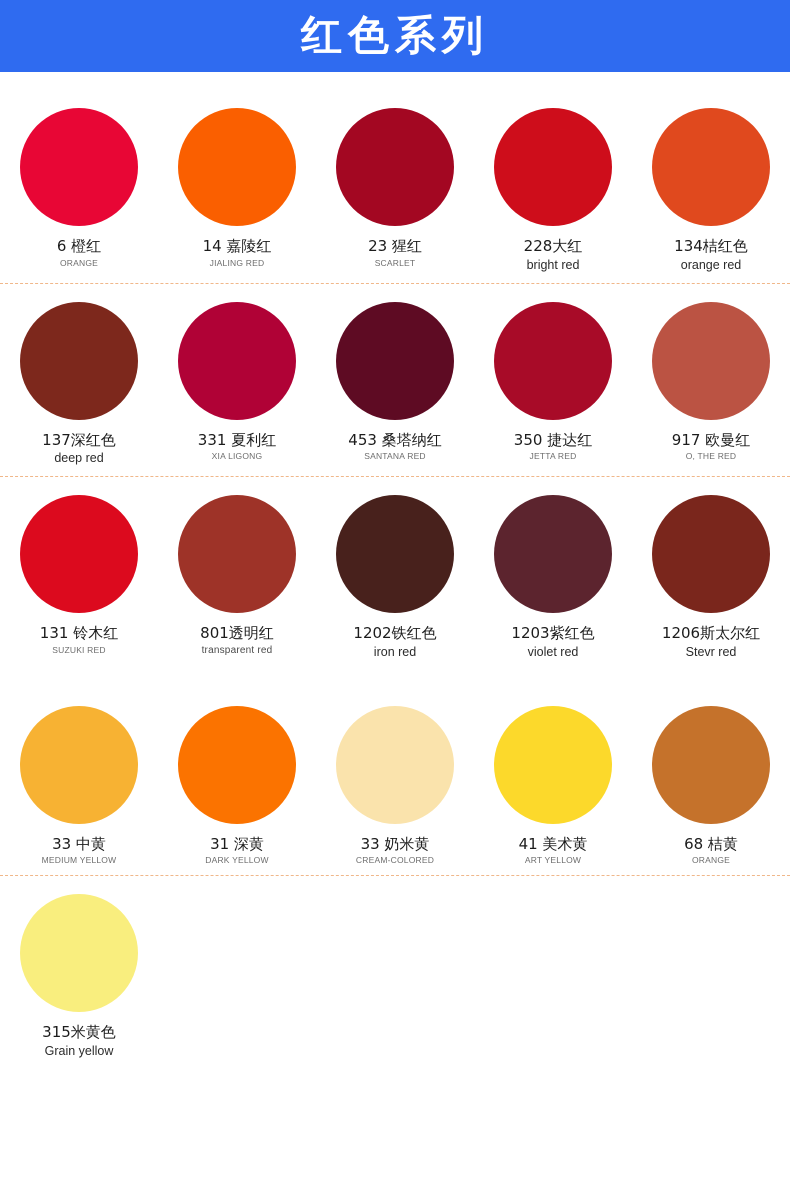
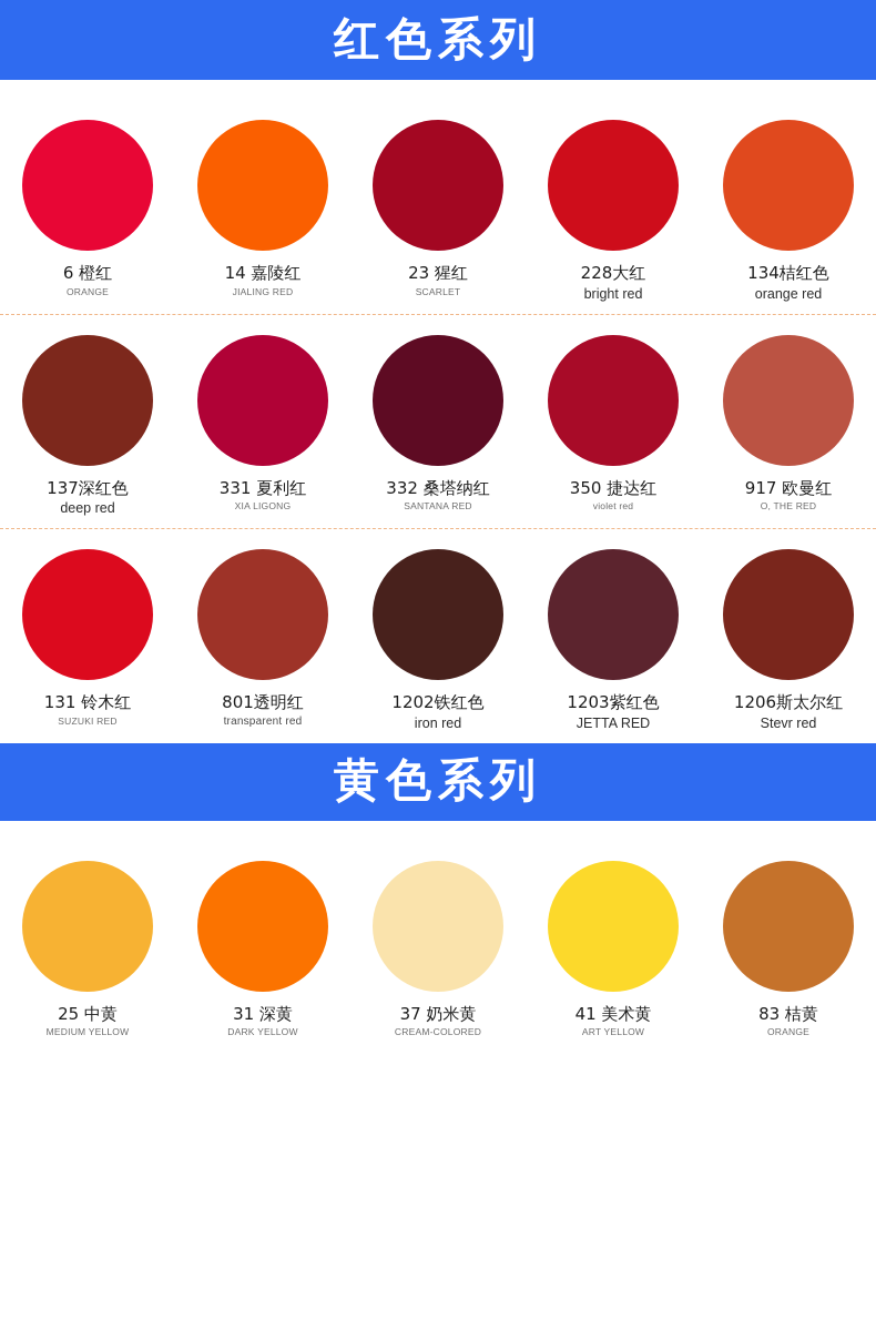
  红色系列
  6 橙红
  ORANGE
  14 嘉陵红
  JIALING RED
  23 猩红
  SCARLET
  228大红
  bright red
  134桔红色
  orange red
  137深红色
  deep red
  331 夏利红
  XIA LIGONG
- 453 桑塔纳红
+ 332 桑塔纳红
  SANTANA RED
  350 捷达红
- JETTA RED
+ violet red
  917 欧曼红
  O, THE RED
  131 铃木红
  SUZUKI RED
  801透明红
  transparent red
  1202铁红色
  iron red
  1203紫红色
- violet red
+ JETTA RED
  1206斯太尔红
  Stevr red
+ 黄色系列
- 33 中黄
+ 25 中黄
  MEDIUM YELLOW
  31 深黄
  DARK YELLOW
- 33 奶米黄
+ 37 奶米黄
  CREAM-COLORED
  41 美术黄
  ART YELLOW
- 68 桔黄
+ 83 桔黄
  ORANGE
- 315米黄色
- Grain yellow
